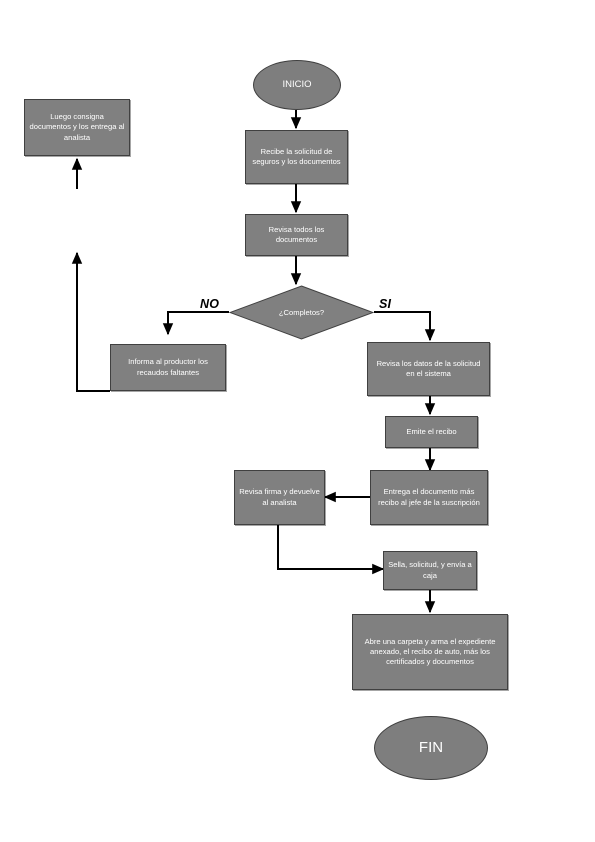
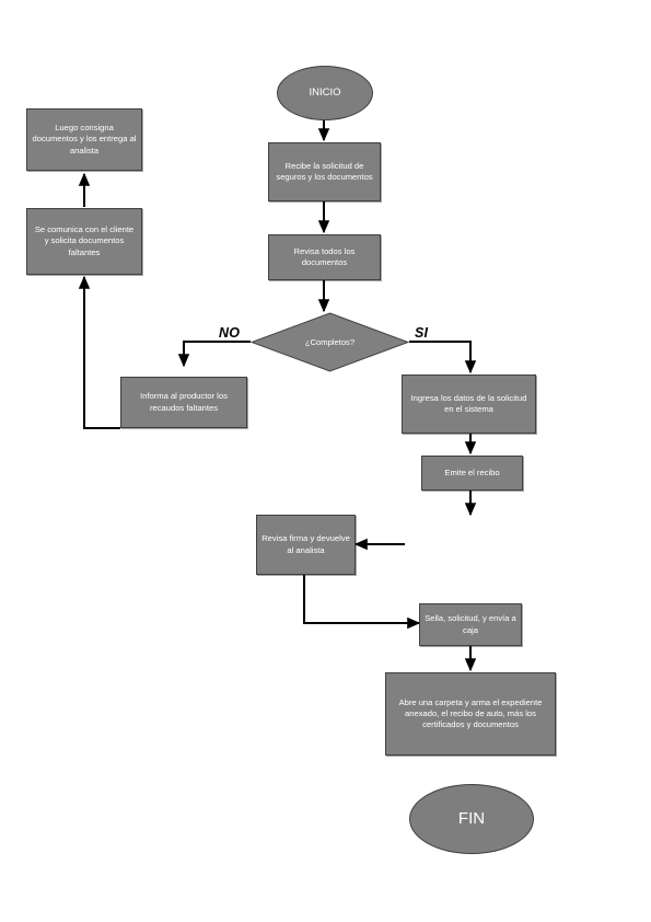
  INICIO
  Recibe la solicitud de seguros y los documentos
  Revisa todos los documentos
  ¿Completos?
  NO
  SI
  Informa al productor los recaudos faltantes
+ Se comunica con el cliente y solicita documentos faltantes
  Luego consigna documentos y los entrega al analista
- Revisa los datos de la solicitud en el sistema
+ Ingresa los datos de la solicitud en el sistema
  Emite el recibo
- Entrega el documento más recibo al jefe de la suscripción
  Revisa firma y devuelve al analista
  Sella, solicitud, y envía a caja
  Abre una carpeta y arma el expediente anexado, el recibo de auto, más los certificados y documentos
  FIN
